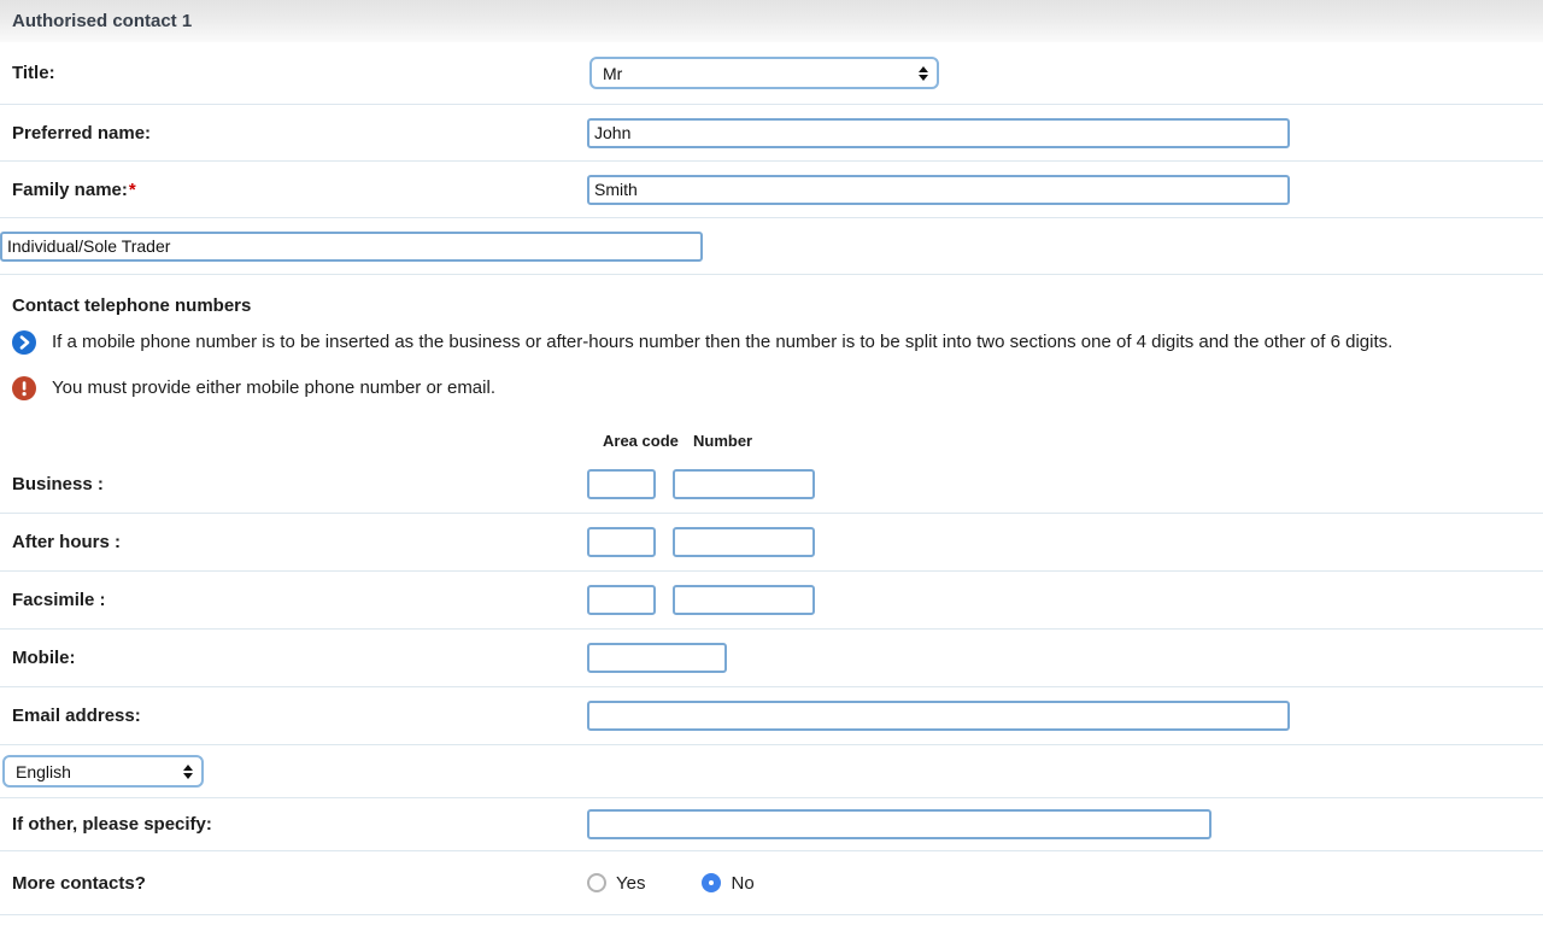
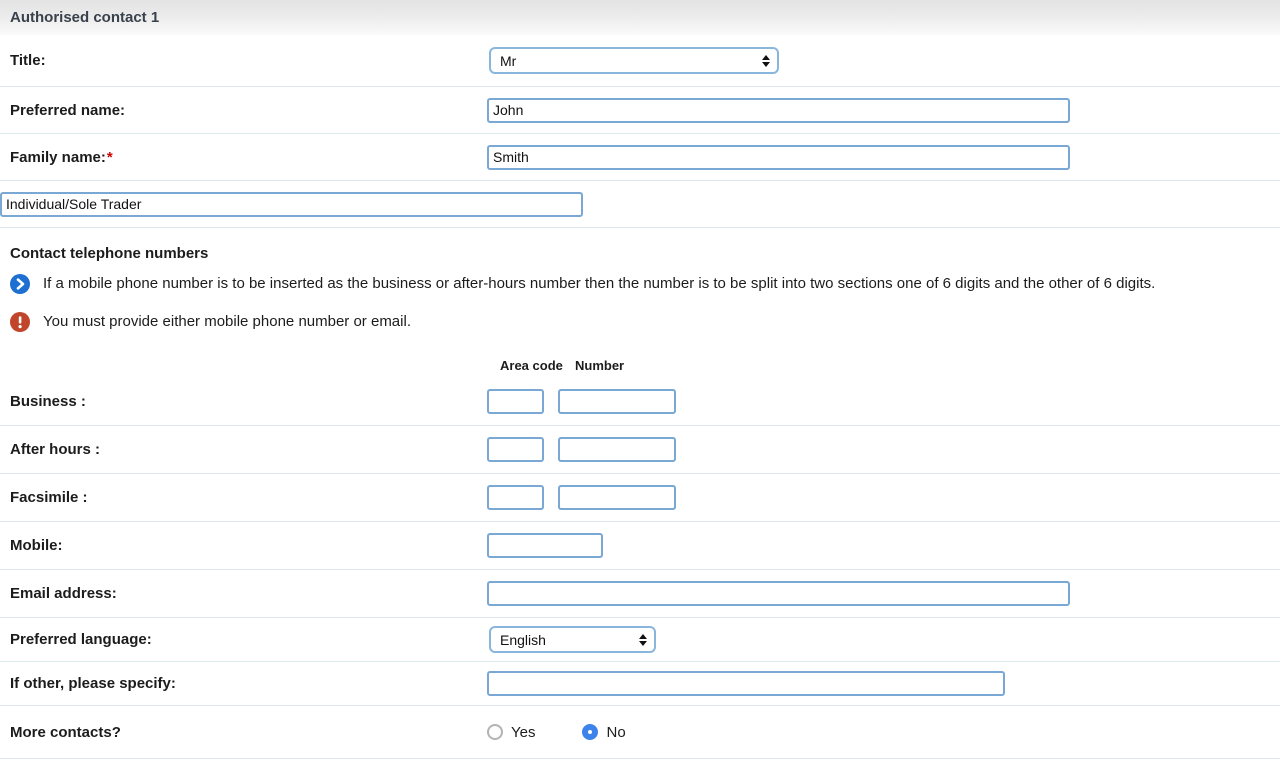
  Authorised contact 1
  Title:
  Mr
  Preferred name:
  John
  Family name:*
  Smith
  Individual/Sole Trader
  Contact telephone numbers
- If a mobile phone number is to be inserted as the business or after-hours number then the number is to be split into two sections one of 4 digits and the other of 6 digits.
+ If a mobile phone number is to be inserted as the business or after-hours number then the number is to be split into two sections one of 6 digits and the other of 6 digits.
  You must provide either mobile phone number or email.
  Area code
  Number
  Business :
  After hours :
  Facsimile :
  Mobile:
  Email address:
+ Preferred language:
  English
  If other, please specify:
  More contacts?
  Yes
  No
